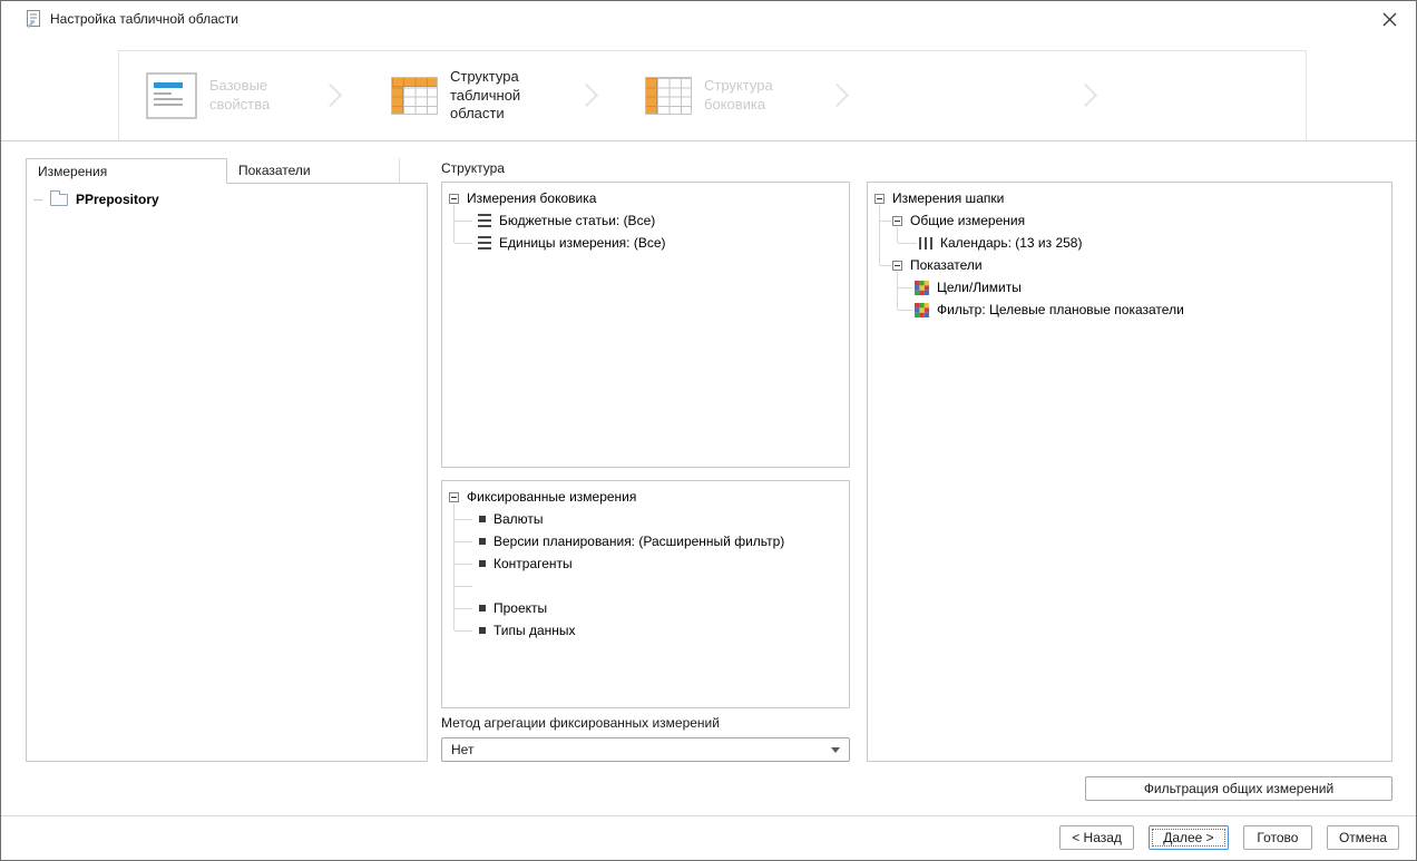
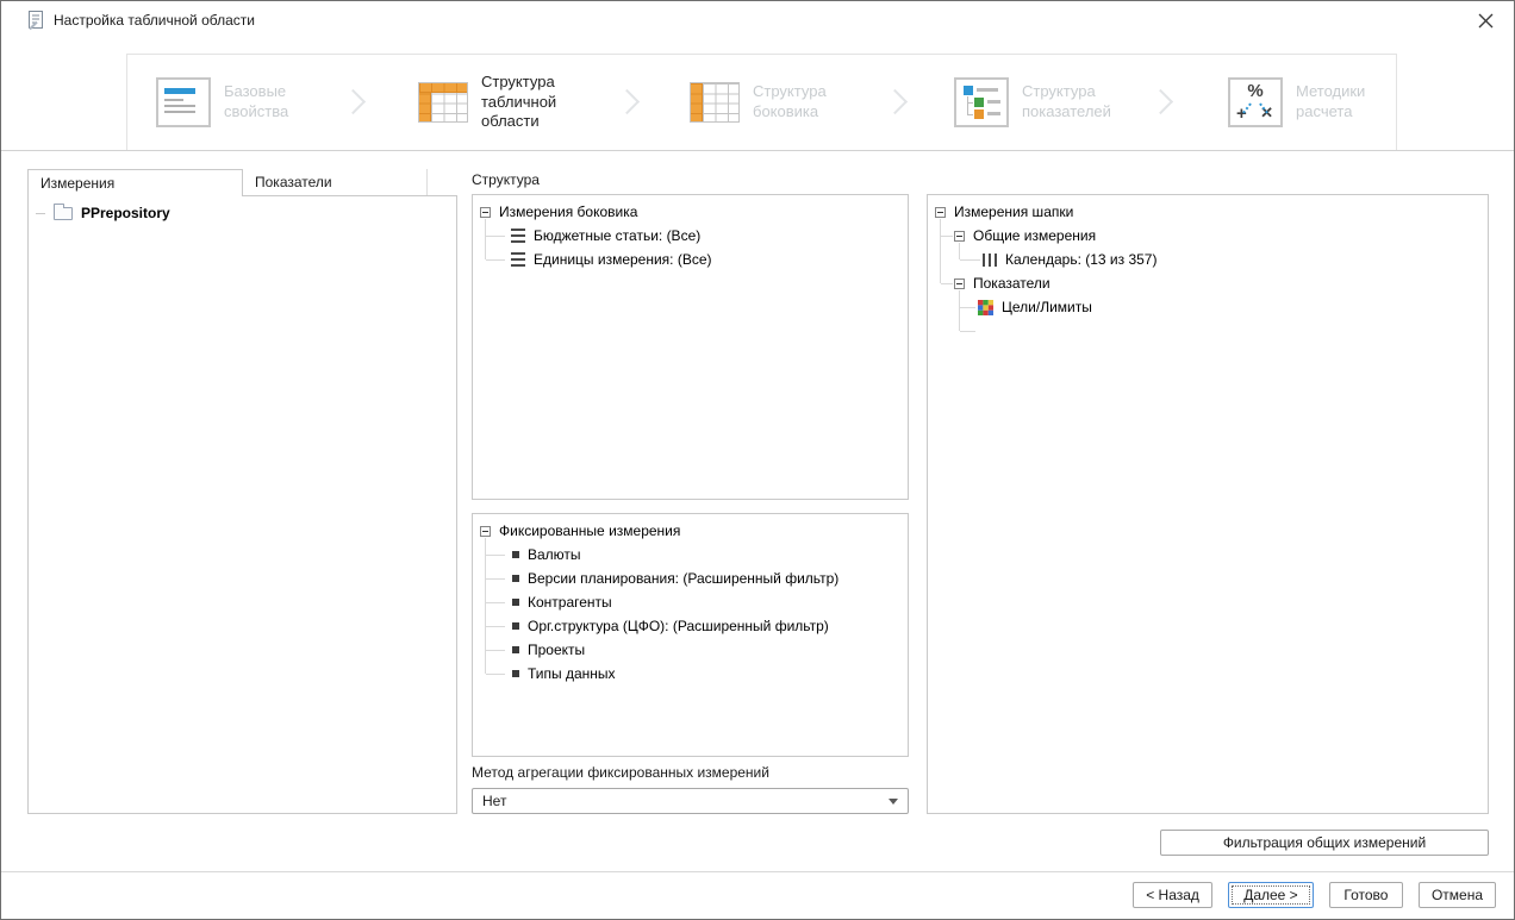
  Настройка табличной области
  Базовые свойства
  Структура табличной области
  Структура боковика
+ Структура показателей
+ Методики расчета
  Измерения
  Показатели
  PPrepository
  Структура
  Измерения боковика
  Бюджетные статьи: (Все)
  Единицы измерения: (Все)
  Фиксированные измерения
  Валюты
  Версии планирования: (Расширенный фильтр)
  Контрагенты
+ Орг.структура (ЦФО): (Расширенный фильтр)
  Проекты
  Типы данных
  Метод агрегации фиксированных измерений
  Нет
  Измерения шапки
  Общие измерения
- Календарь: (13 из 258)
+ Календарь: (13 из 357)
  Показатели
  Цели/Лимиты
- Фильтр: Целевые плановые показатели
  Фильтрация общих измерений
  < Назад
  Далее >
  Готово
  Отмена
